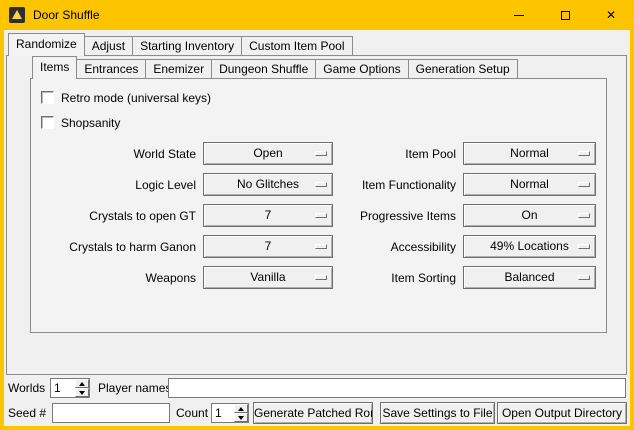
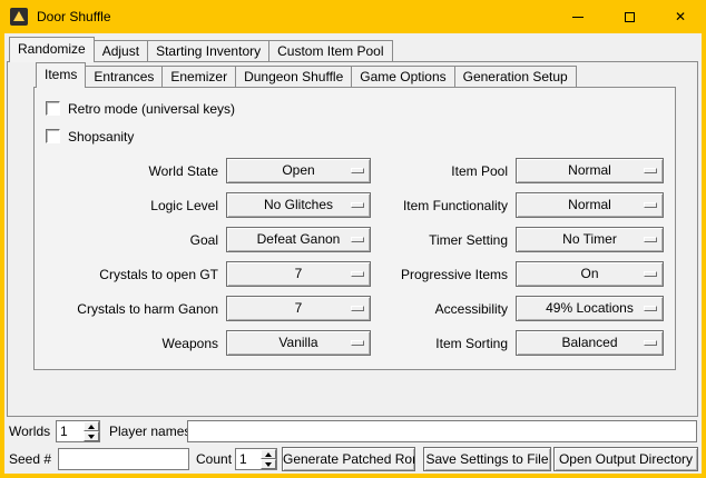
  Door Shuffle
  ✕
  Randomize
  Adjust
  Starting Inventory
  Custom Item Pool
  Items
  Entrances
  Enemizer
  Dungeon Shuffle
  Game Options
  Generation Setup
  Retro mode (universal keys)
  Shopsanity
  World State
  Open
  Item Pool
  Normal
  Logic Level
  No Glitches
  Item Functionality
  Normal
+ Goal
+ Defeat Ganon
+ Timer Setting
+ No Timer
  Crystals to open GT
  7
  Progressive Items
  On
  Crystals to harm Ganon
  7
  Accessibility
  49% Locations
  Weapons
  Vanilla
  Item Sorting
  Balanced
  Worlds
  1
  Player name
  Seed #
  Count
  1
  Generate Patched Ro
  Save Settings to File
  Open Output Directory
